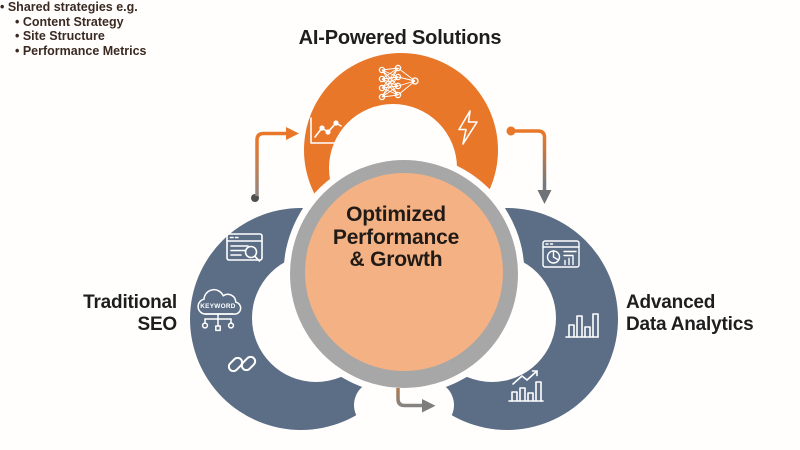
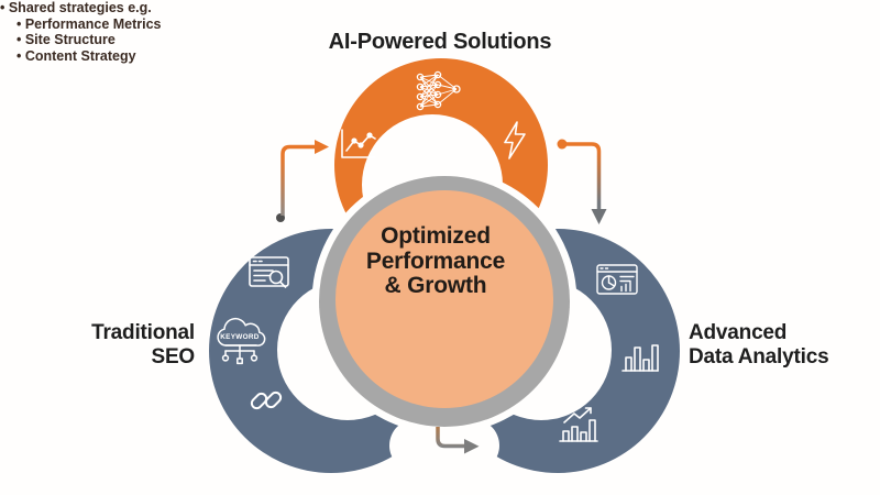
  AI-Powered Solutions
  Traditional
  SEO
  Advanced
  Data Analytics
  Optimized
  Performance
  & Growth
  • Shared strategies e.g.
- • Content Strategy
+ • Performance Metrics
  • Site Structure
- • Performance Metrics
+ • Content Strategy
